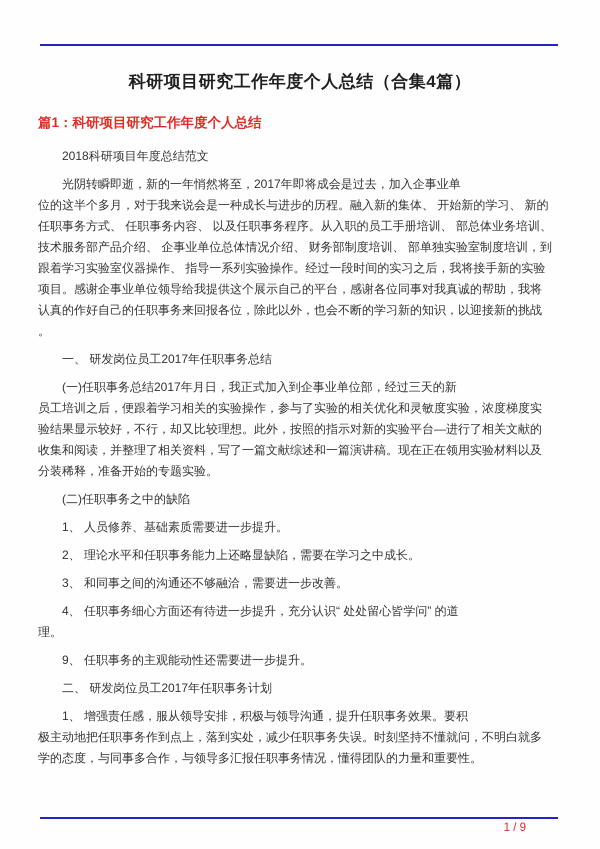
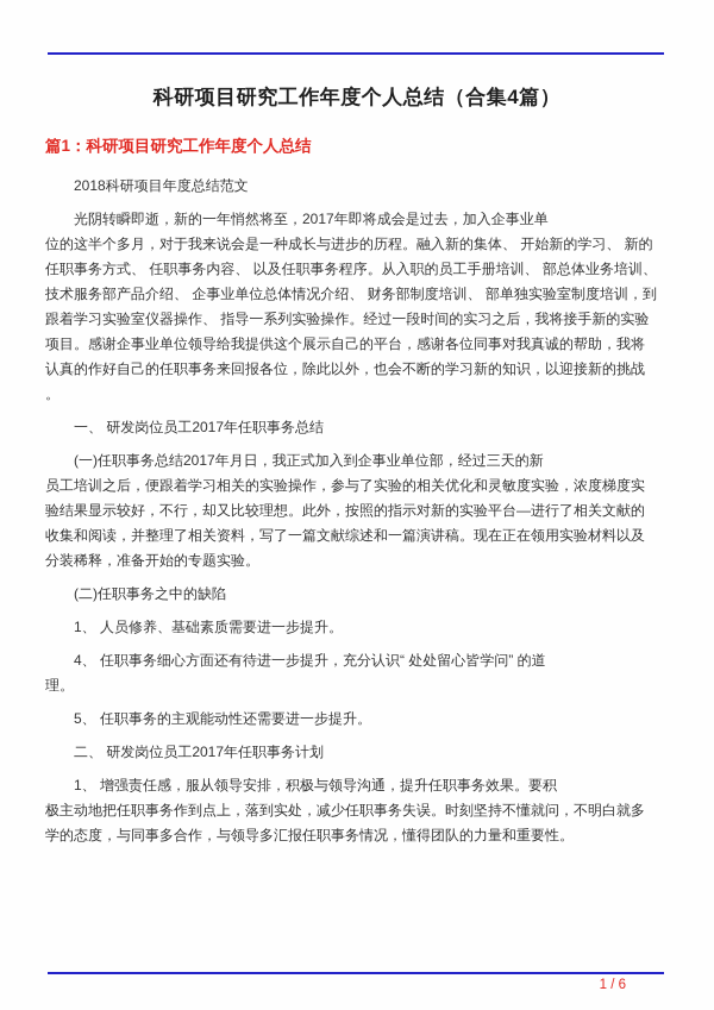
  科研项目研究工作年度个人总结（合集4篇）
  篇1：科研项目研究工作年度个人总结
  2018科研项目年度总结范文
  光阴转瞬即逝，新的一年悄然将至，2017年即将成会是过去，加入企事业单
  位的这半个多月，对于我来说会是一种成长与进步的历程。融入新的集体、 开始新的学习、 新的
  任职事务方式、 任职事务内容、 以及任职事务程序。从入职的员工手册培训、 部总体业务培训、
  技术服务部产品介绍、 企事业单位总体情况介绍、 财务部制度培训、 部单独实验室制度培训，到
  跟着学习实验室仪器操作、 指导一系列实验操作。经过一段时间的实习之后，我将接手新的实验
  项目。感谢企事业单位领导给我提供这个展示自己的平台，感谢各位同事对我真诚的帮助，我将
  认真的作好自己的任职事务来回报各位，除此以外，也会不断的学习新的知识，以迎接新的挑战
  。
  一、 研发岗位员工2017年任职事务总结
  (一)任职事务总结2017年月日，我正式加入到企事业单位部，经过三天的新
  员工培训之后，便跟着学习相关的实验操作，参与了实验的相关优化和灵敏度实验，浓度梯度实
  验结果显示较好，不行，却又比较理想。此外，按照的指示对新的实验平台—进行了相关文献的
  收集和阅读，并整理了相关资料，写了一篇文献综述和一篇演讲稿。现在正在领用实验材料以及
  分装稀释，准备开始的专题实验。
  (二)任职事务之中的缺陷
  1、 人员修养、基础素质需要进一步提升。
- 2、 理论水平和任职事务能力上还略显缺陷，需要在学习之中成长。
- 3、 和同事之间的沟通还不够融洽，需要进一步改善。
  4、 任职事务细心方面还有待进一步提升，充分认识“ 处处留心皆学问” 的道
  理。
- 9、 任职事务的主观能动性还需要进一步提升。
+ 5、 任职事务的主观能动性还需要进一步提升。
  二、 研发岗位员工2017年任职事务计划
  1、 增强责任感，服从领导安排，积极与领导沟通，提升任职事务效果。要积
  极主动地把任职事务作到点上，落到实处，减少任职事务失误。时刻坚持不懂就问，不明白就多
  学的态度，与同事多合作，与领导多汇报任职事务情况，懂得团队的力量和重要性。
- 1 / 9
+ 1 / 6
